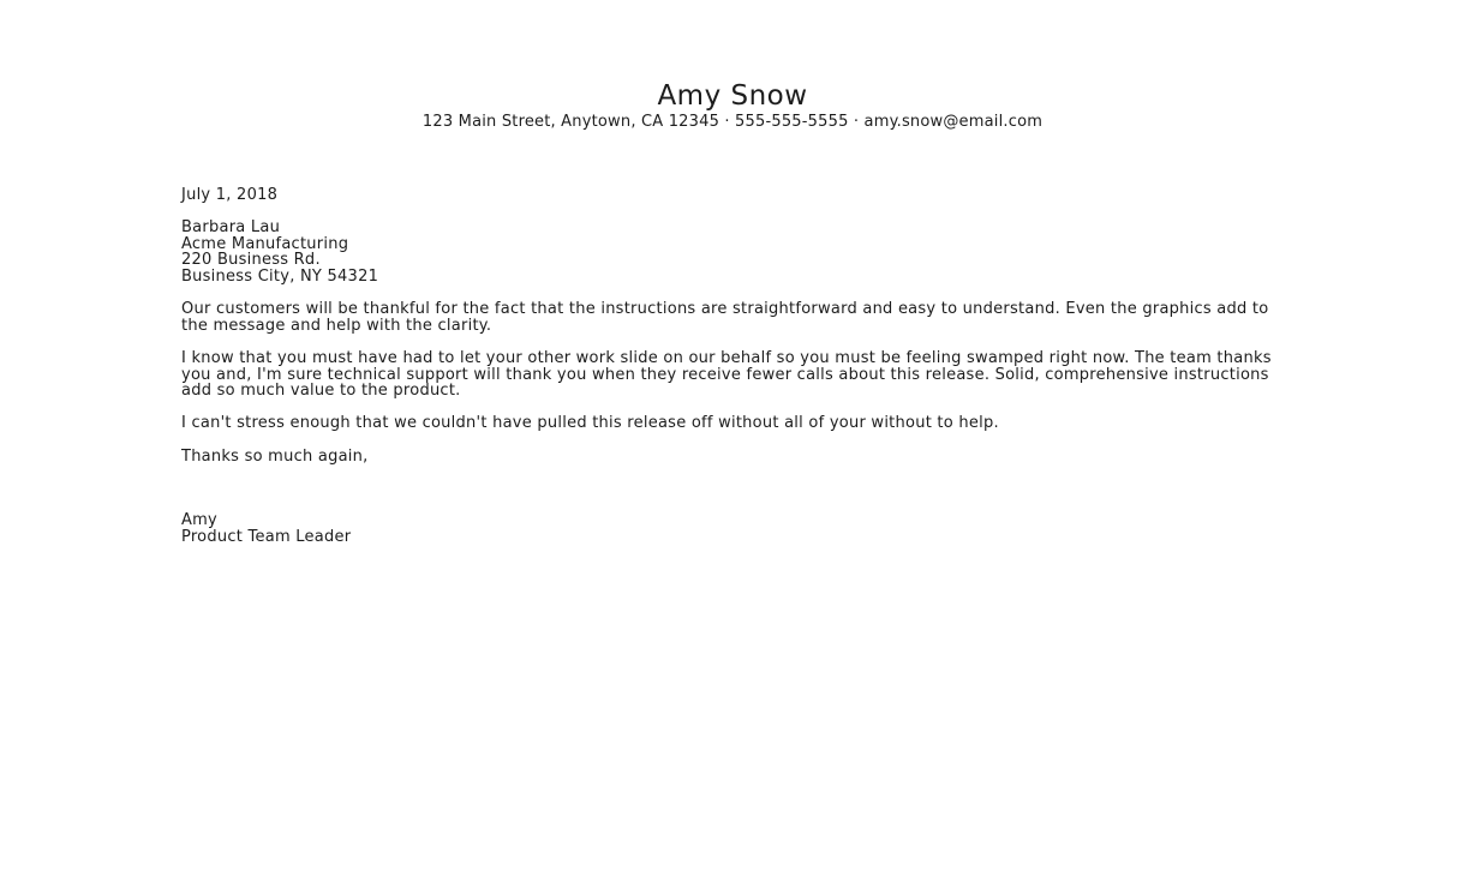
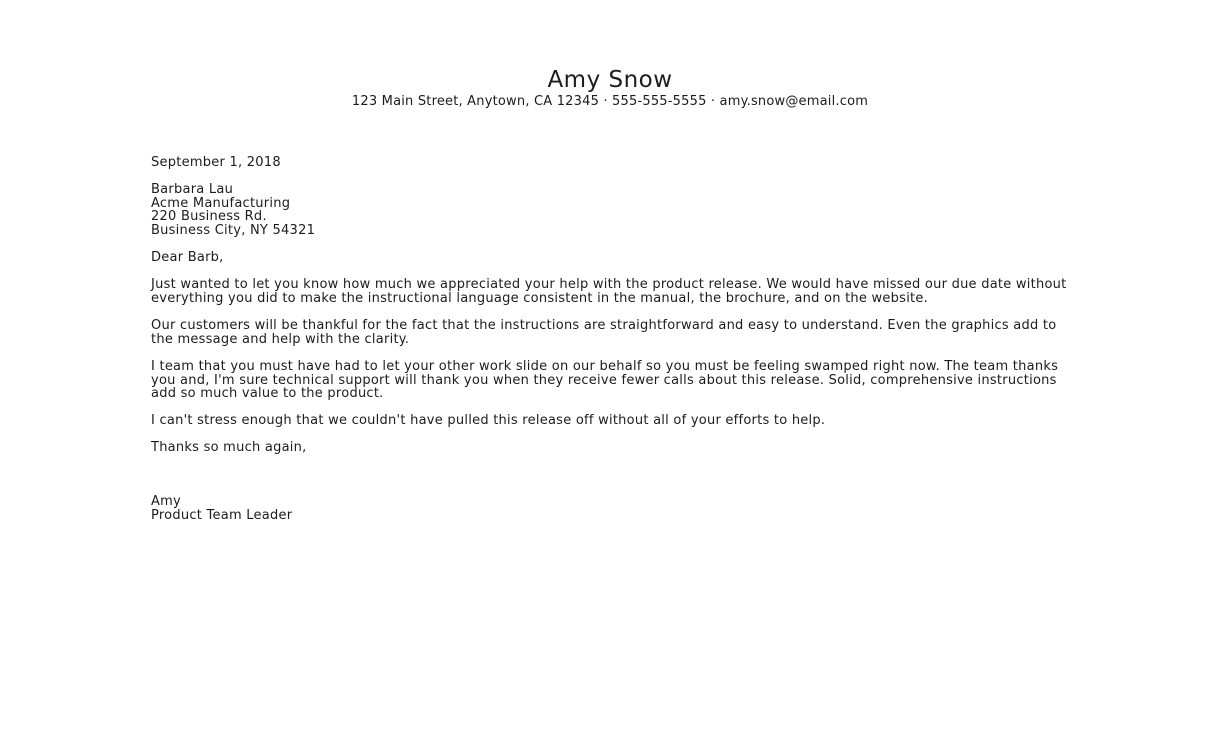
  Amy Snow
  123 Main Street, Anytown, CA 12345 · 555-555-5555 · amy.snow@email.com
- July 1, 2018
+ September 1, 2018
  Barbara Lau
  Acme Manufacturing
  220 Business Rd.
  Business City, NY 54321
+ Dear Barb,
+ Just wanted to let you know how much we appreciated your help with the product release. We would have missed our due date without everything you did to make the instructional language consistent in the manual, the brochure, and on the website.
  Our customers will be thankful for the fact that the instructions are straightforward and easy to understand. Even the graphics add to the message and help with the clarity.
- I know that you must have had to let your other work slide on our behalf so you must be feeling swamped right now. The team thanks you and, I'm sure technical support will thank you when they receive fewer calls about this release. Solid, comprehensive instructions add so much value to the product.
+ I team that you must have had to let your other work slide on our behalf so you must be feeling swamped right now. The team thanks you and, I'm sure technical support will thank you when they receive fewer calls about this release. Solid, comprehensive instructions add so much value to the product.
- I can't stress enough that we couldn't have pulled this release off without all of your without to help.
+ I can't stress enough that we couldn't have pulled this release off without all of your efforts to help.
  Thanks so much again,
  Amy
  Product Team Leader
